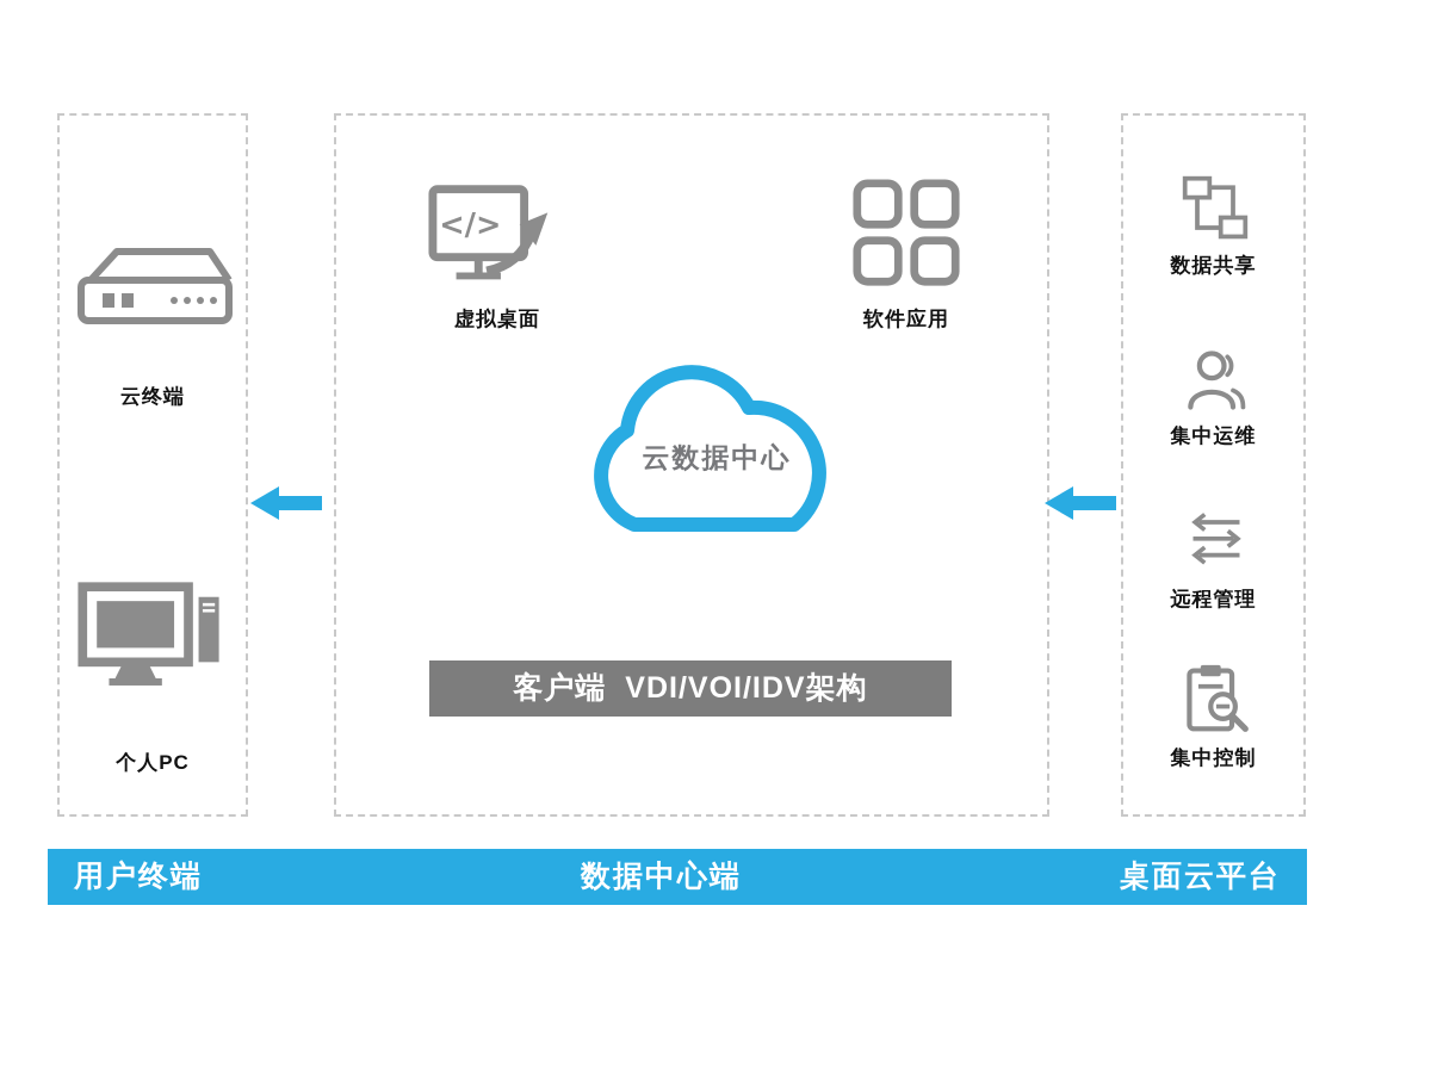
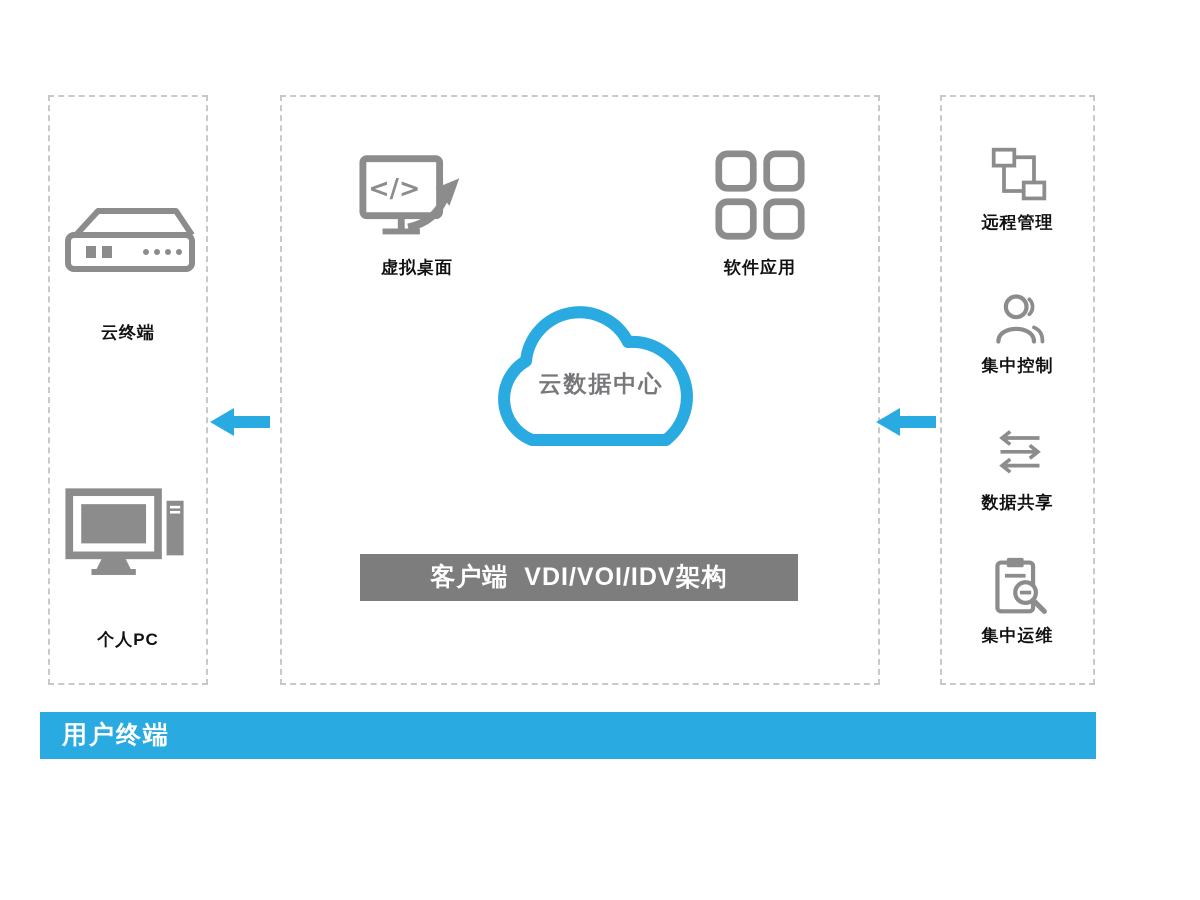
  云终端
  个人PC
  </>
  虚拟桌面
  软件应用
  云数据中心
  客户端 VDI/VOI/IDV架构
- 数据共享
+ 远程管理
- 集中运维
+ 集中控制
- 远程管理
+ 数据共享
- 集中控制
+ 集中运维
  用户终端
- 数据中心端
- 桌面云平台
